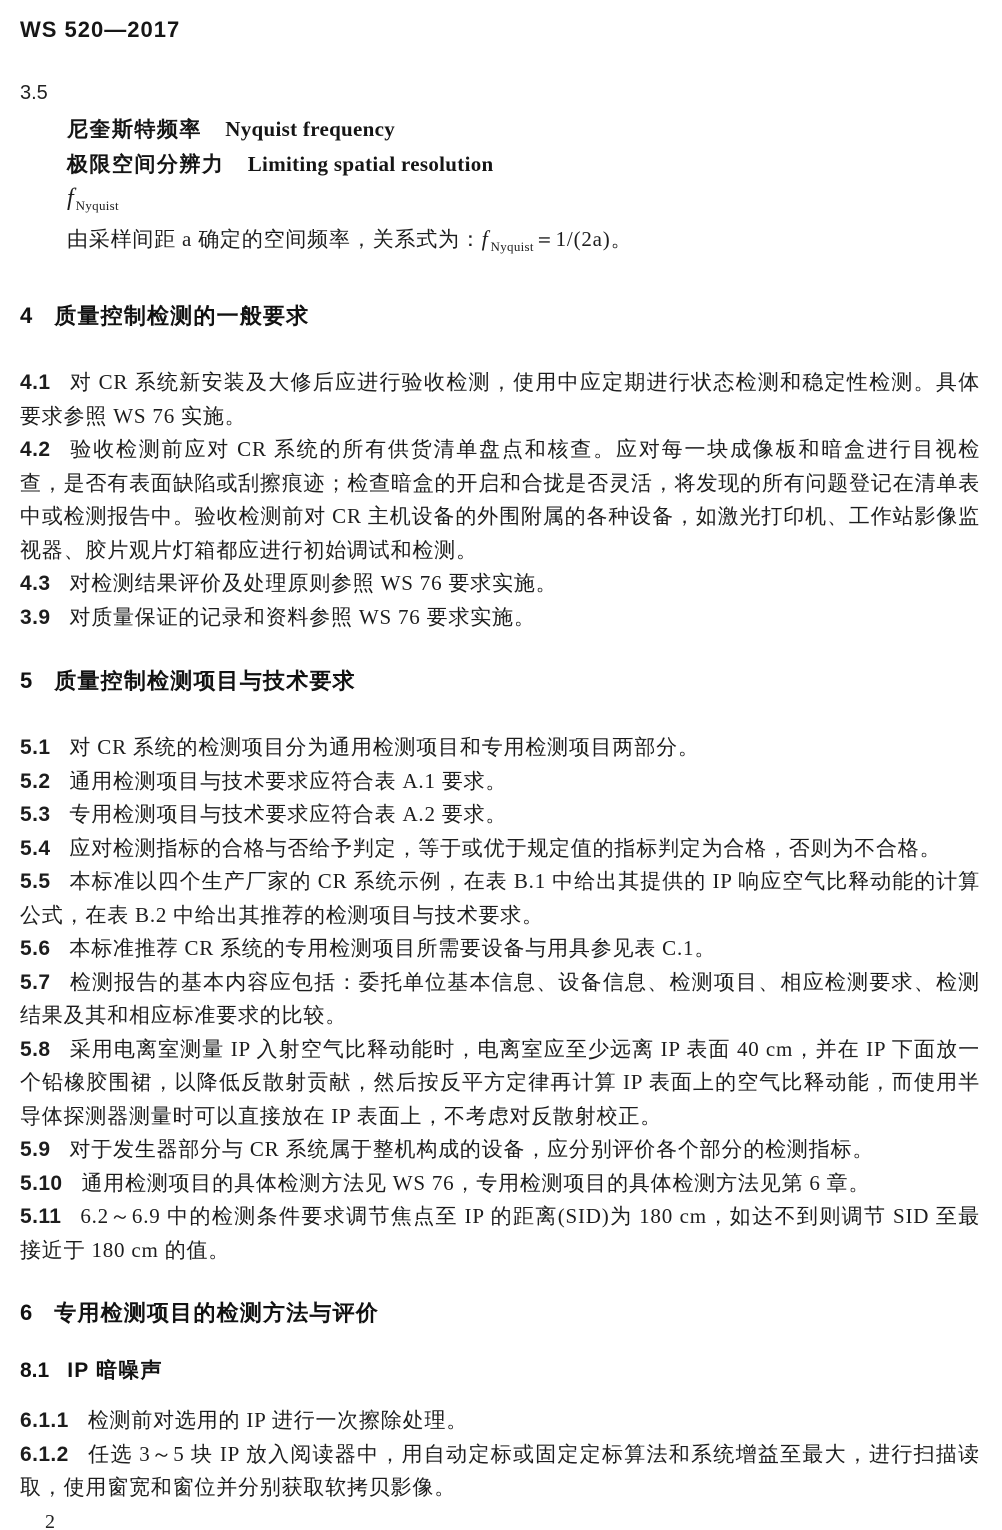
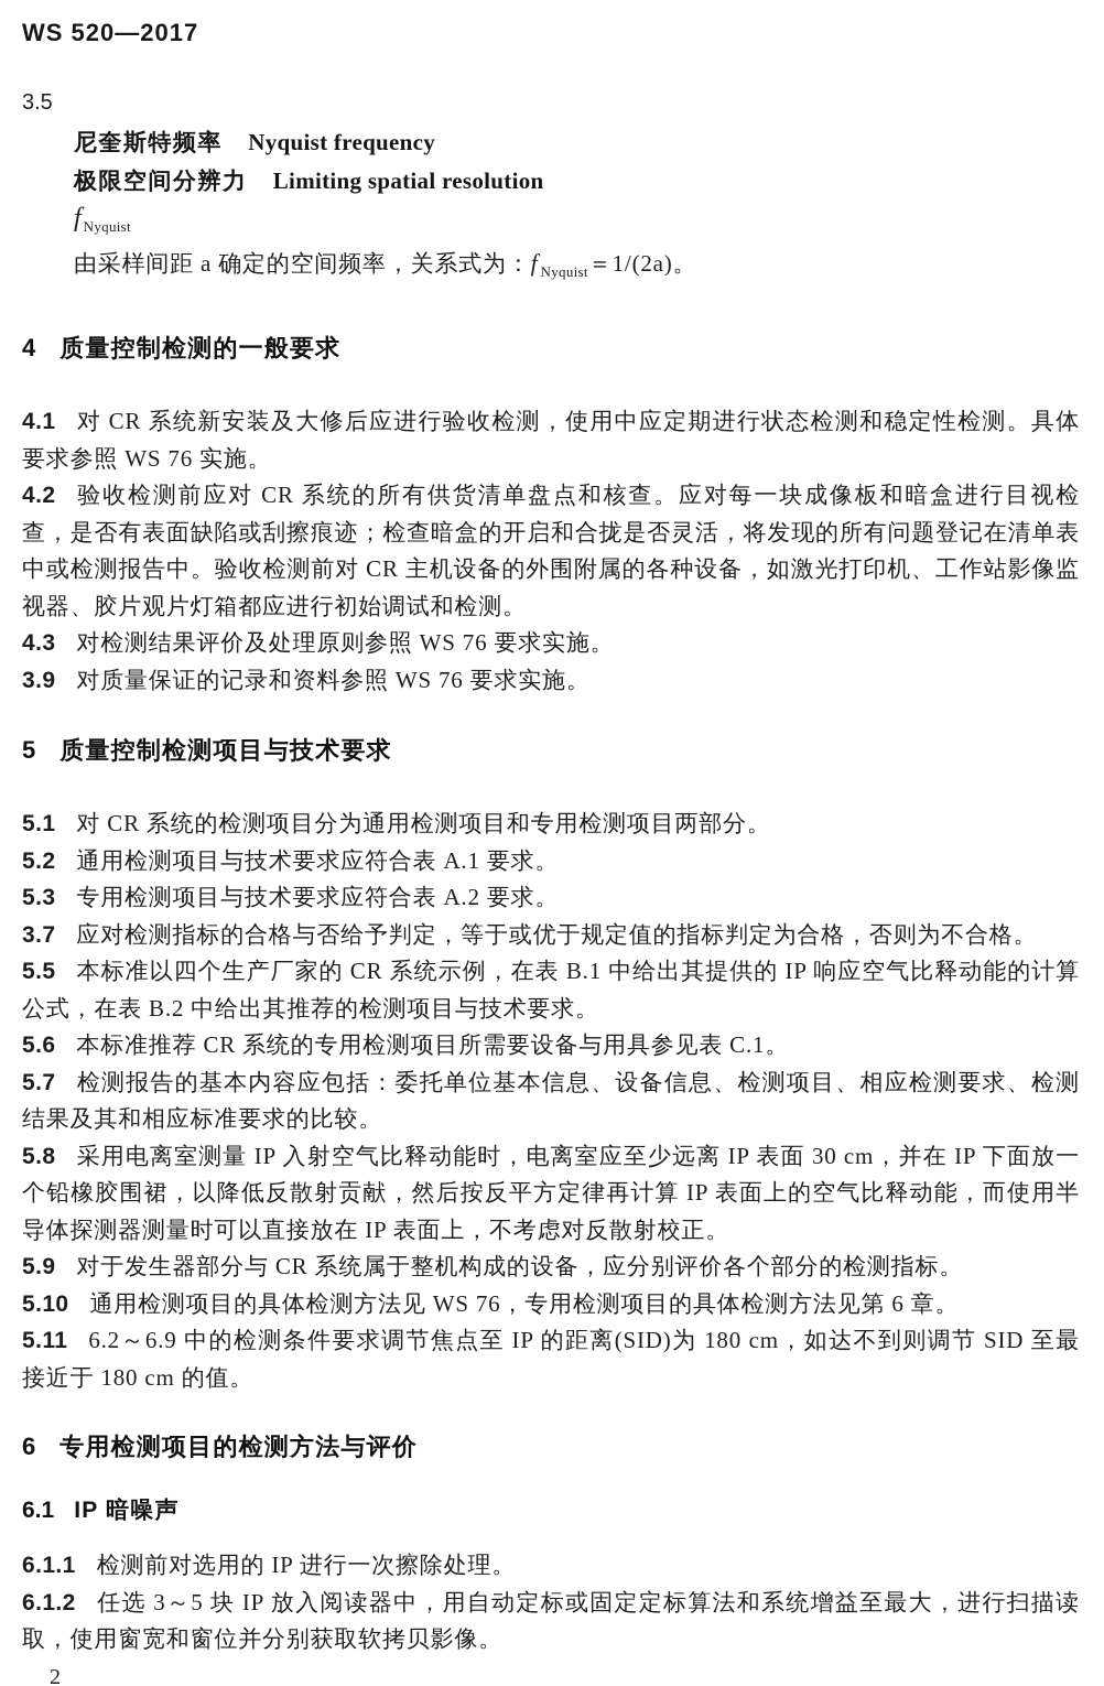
  WS 520—2017
  3.5
  尼奎斯特频率 Nyquist frequency
  极限空间分辨力 Limiting spatial resolution
  f Nyquist
  由采样间距 a 确定的空间频率，关系式为：f Nyquist＝1/(2a)。
  4 质量控制检测的一般要求
  4.1 对 CR 系统新安装及大修后应进行验收检测，使用中应定期进行状态检测和稳定性检测。具体要求参照 WS 76 实施。
  4.2 验收检测前应对 CR 系统的所有供货清单盘点和核查。应对每一块成像板和暗盒进行目视检查，是否有表面缺陷或刮擦痕迹；检查暗盒的开启和合拢是否灵活，将发现的所有问题登记在清单表中或检测报告中。验收检测前对 CR 主机设备的外围附属的各种设备，如激光打印机、工作站影像监视器、胶片观片灯箱都应进行初始调试和检测。
  4.3 对检测结果评价及处理原则参照 WS 76 要求实施。
  3.9 对质量保证的记录和资料参照 WS 76 要求实施。
  5 质量控制检测项目与技术要求
  5.1 对 CR 系统的检测项目分为通用检测项目和专用检测项目两部分。
  5.2 通用检测项目与技术要求应符合表 A.1 要求。
  5.3 专用检测项目与技术要求应符合表 A.2 要求。
- 5.4 应对检测指标的合格与否给予判定，等于或优于规定值的指标判定为合格，否则为不合格。
+ 3.7 应对检测指标的合格与否给予判定，等于或优于规定值的指标判定为合格，否则为不合格。
  5.5 本标准以四个生产厂家的 CR 系统示例，在表 B.1 中给出其提供的 IP 响应空气比释动能的计算公式，在表 B.2 中给出其推荐的检测项目与技术要求。
  5.6 本标准推荐 CR 系统的专用检测项目所需要设备与用具参见表 C.1。
  5.7 检测报告的基本内容应包括：委托单位基本信息、设备信息、检测项目、相应检测要求、检测结果及其和相应标准要求的比较。
- 5.8 采用电离室测量 IP 入射空气比释动能时，电离室应至少远离 IP 表面 40 cm，并在 IP 下面放一个铅橡胶围裙，以降低反散射贡献，然后按反平方定律再计算 IP 表面上的空气比释动能，而使用半导体探测器测量时可以直接放在 IP 表面上，不考虑对反散射校正。
+ 5.8 采用电离室测量 IP 入射空气比释动能时，电离室应至少远离 IP 表面 30 cm，并在 IP 下面放一个铅橡胶围裙，以降低反散射贡献，然后按反平方定律再计算 IP 表面上的空气比释动能，而使用半导体探测器测量时可以直接放在 IP 表面上，不考虑对反散射校正。
  5.9 对于发生器部分与 CR 系统属于整机构成的设备，应分别评价各个部分的检测指标。
  5.10 通用检测项目的具体检测方法见 WS 76，专用检测项目的具体检测方法见第 6 章。
  5.11 6.2～6.9 中的检测条件要求调节焦点至 IP 的距离(SID)为 180 cm，如达不到则调节 SID 至最接近于 180 cm 的值。
  6 专用检测项目的检测方法与评价
- 8.1 IP 暗噪声
+ 6.1 IP 暗噪声
  6.1.1 检测前对选用的 IP 进行一次擦除处理。
  6.1.2 任选 3～5 块 IP 放入阅读器中，用自动定标或固定定标算法和系统增益至最大，进行扫描读取，使用窗宽和窗位并分别获取软拷贝影像。
  2
